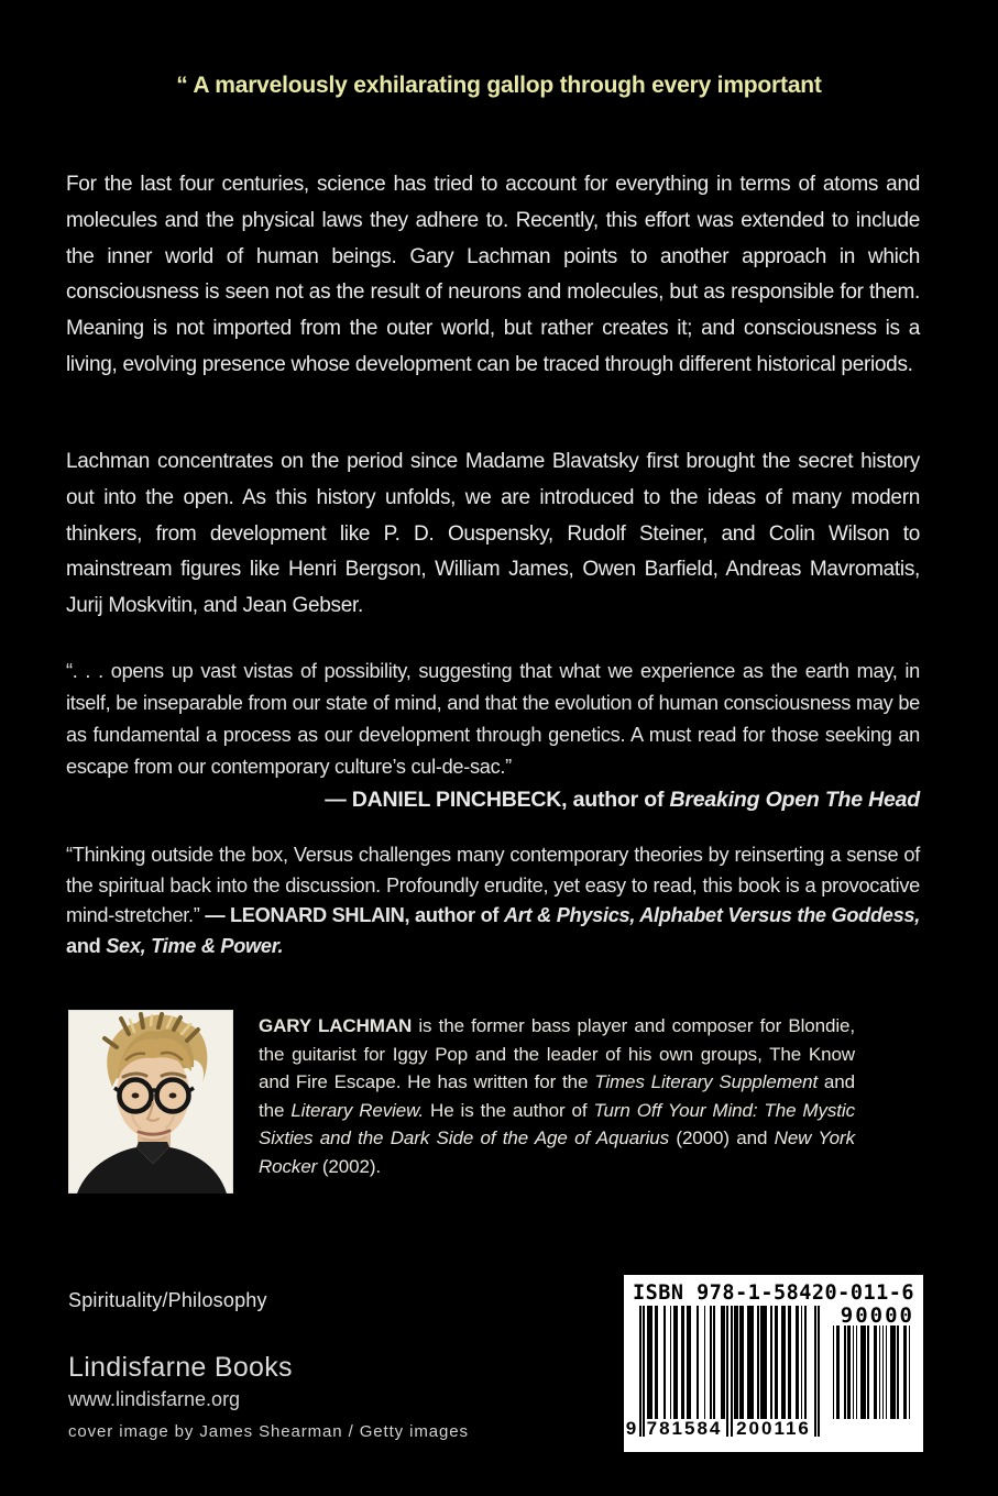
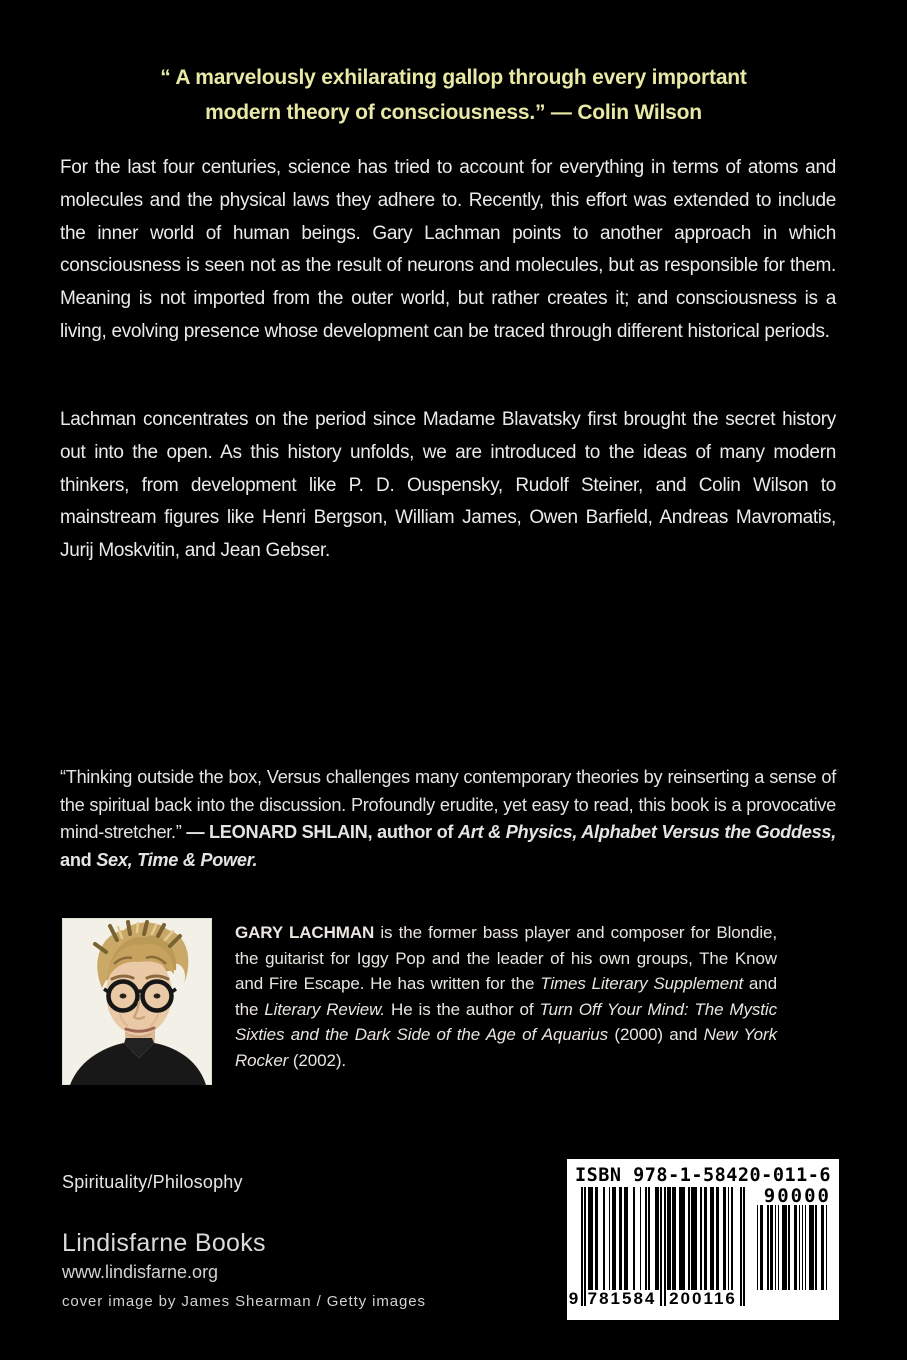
  “ A marvelously exhilarating gallop through every important
+ modern theory of consciousness.” — Colin Wilson
  For the last four centuries, science has tried to account for everything in terms of atoms and molecules and the physical laws they adhere to. Recently, this effort was extended to include the inner world of human beings. Gary Lachman points to another approach in which consciousness is seen not as the result of neurons and molecules, but as responsible for them. Meaning is not imported from the outer world, but rather creates it; and consciousness is a living, evolving presence whose development can be traced through different historical periods.
  Lachman concentrates on the period since Madame Blavatsky first brought the secret history out into the open. As this history unfolds, we are introduced to the ideas of many modern thinkers, from development like P. D. Ouspensky, Rudolf Steiner, and Colin Wilson to mainstream figures like Henri Bergson, William James, Owen Barfield, Andreas Mavromatis, Jurij Moskvitin, and Jean Gebser.
- “. . . opens up vast vistas of possibility, suggesting that what we experience as the earth may, in itself, be inseparable from our state of mind, and that the evolution of human consciousness may be as fundamental a process as our development through genetics. A must read for those seeking an escape from our contemporary culture’s cul-de-sac.”
- — DANIEL PINCHBECK, author of Breaking Open The Head
  “Thinking outside the box, Versus challenges many contemporary theories by reinserting a sense of the spiritual back into the discussion. Profoundly erudite, yet easy to read, this book is a provocative mind-stretcher.” — LEONARD SHLAIN, author of Art & Physics, Alphabet Versus the Goddess, and Sex, Time & Power.
  GARY LACHMAN is the former bass player and composer for Blondie, the guitarist for Iggy Pop and the leader of his own groups, The Know and Fire Escape. He has written for the Times Literary Supplement and the Literary Review. He is the author of Turn Off Your Mind: The Mystic Sixties and the Dark Side of the Age of Aquarius (2000) and New York Rocker (2002).
  Spirituality/Philosophy
  Lindisfarne Books
  www.lindisfarne.org
  cover image by James Shearman / Getty images
  ISBN 978-1-58420-011-6
  90000
  9
  781584
  200116
